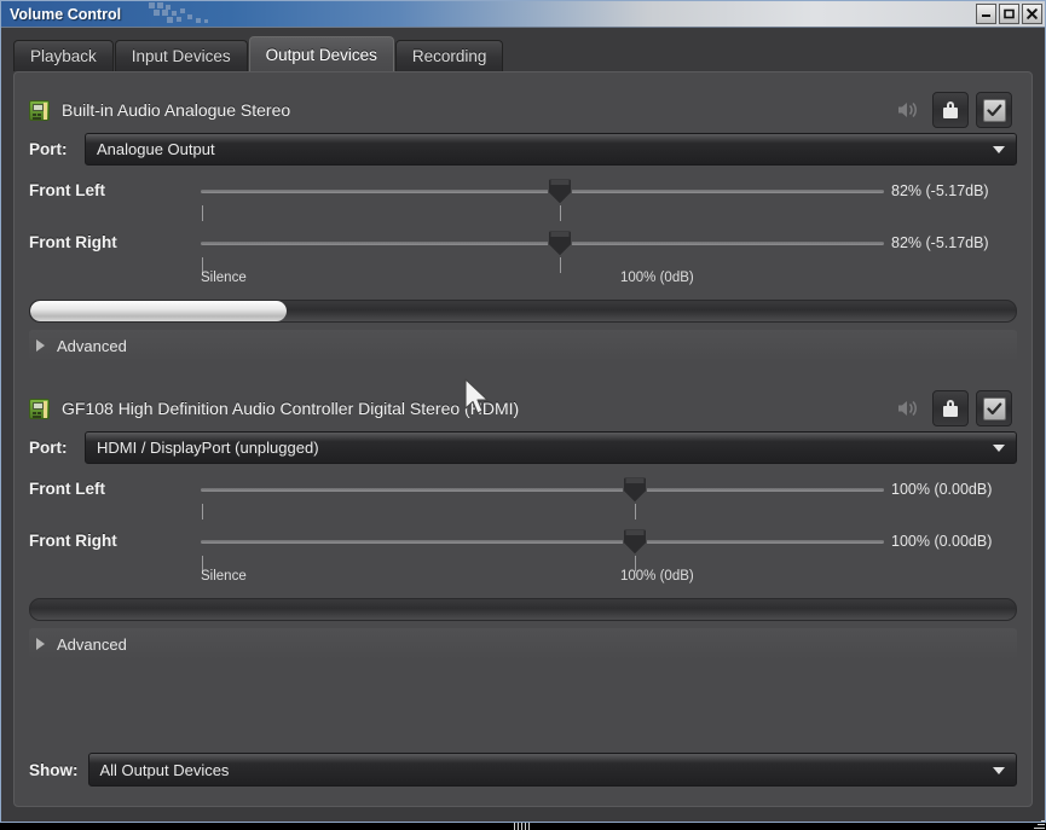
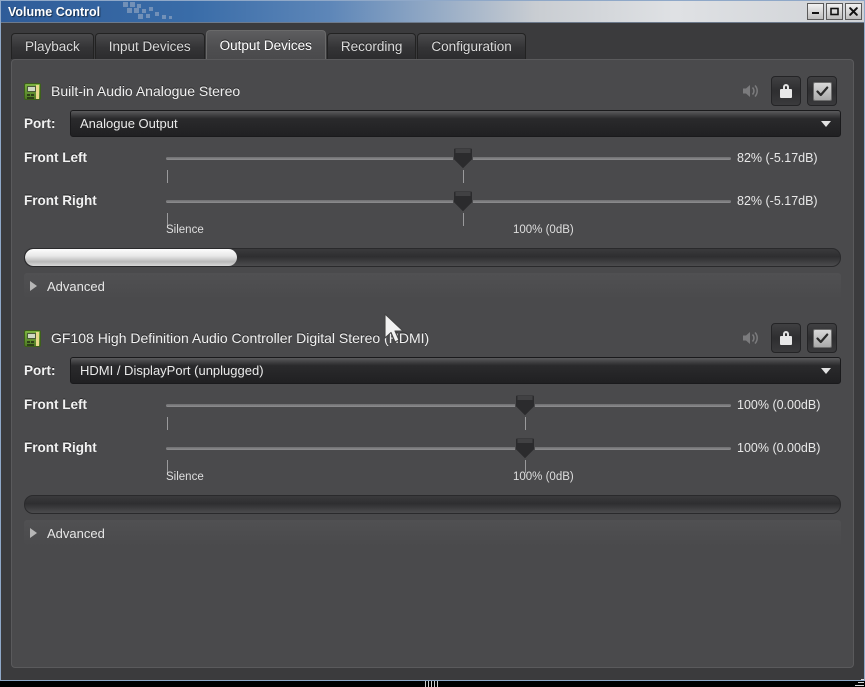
  Volume Control
  Playback
  Input Devices
  Output Devices
  Recording
+ Configuration
  Built-in Audio Analogue Stereo
  Port:
  Analogue Output
  Front Left
  82% (-5.17dB)
  Front Right
  82% (-5.17dB)
  Silence
  100% (0dB)
  Advanced
  GF108 High Definition Audio Controller Digital Stereo (DMI)
  Port:
  HDMI / DisplayPort (unplugged)
  Front Left
  100% (0.00dB)
  Front Right
  100% (0.00dB)
  Silence
  100% (0dB)
  Advanced
- Show:
- All Output Devices
